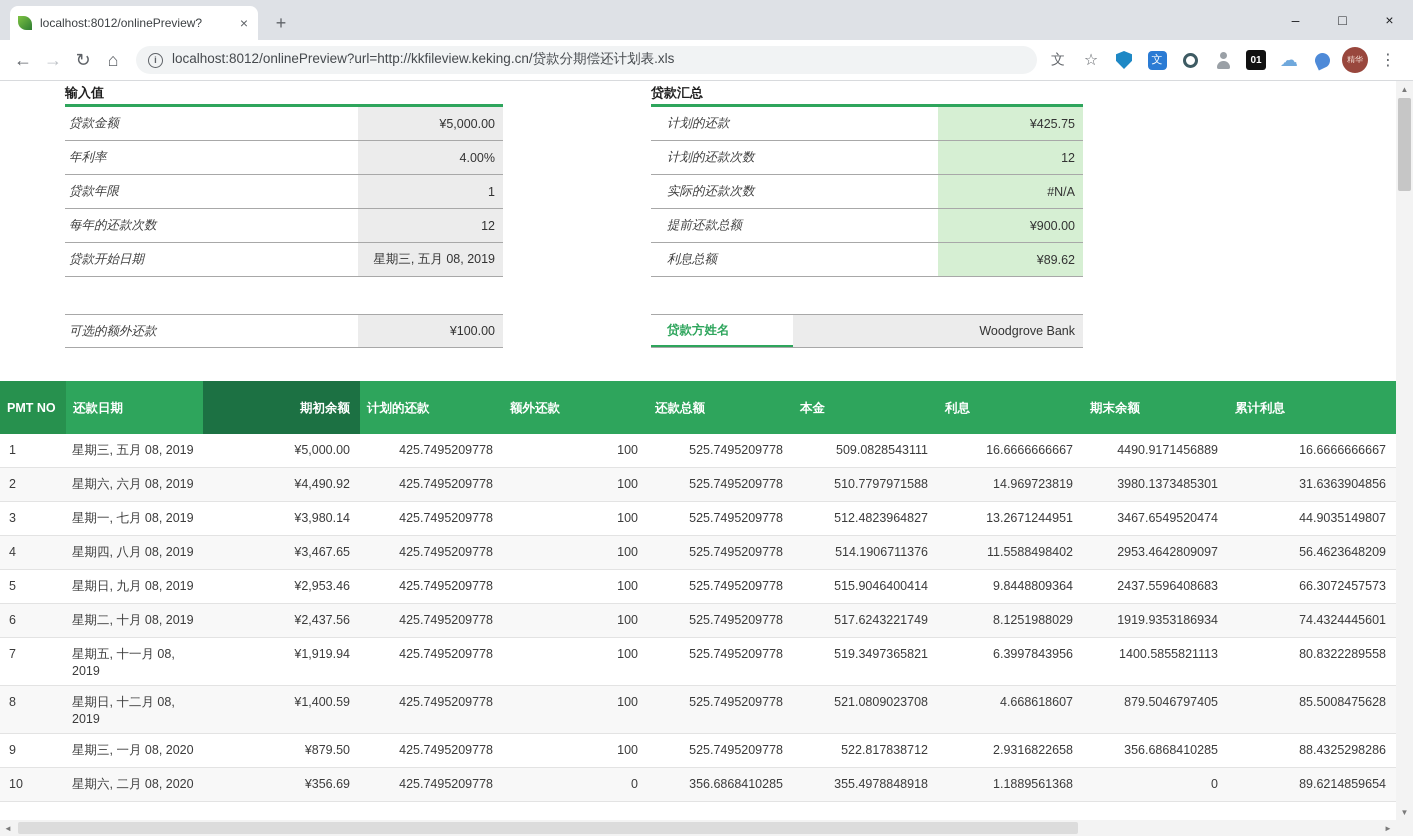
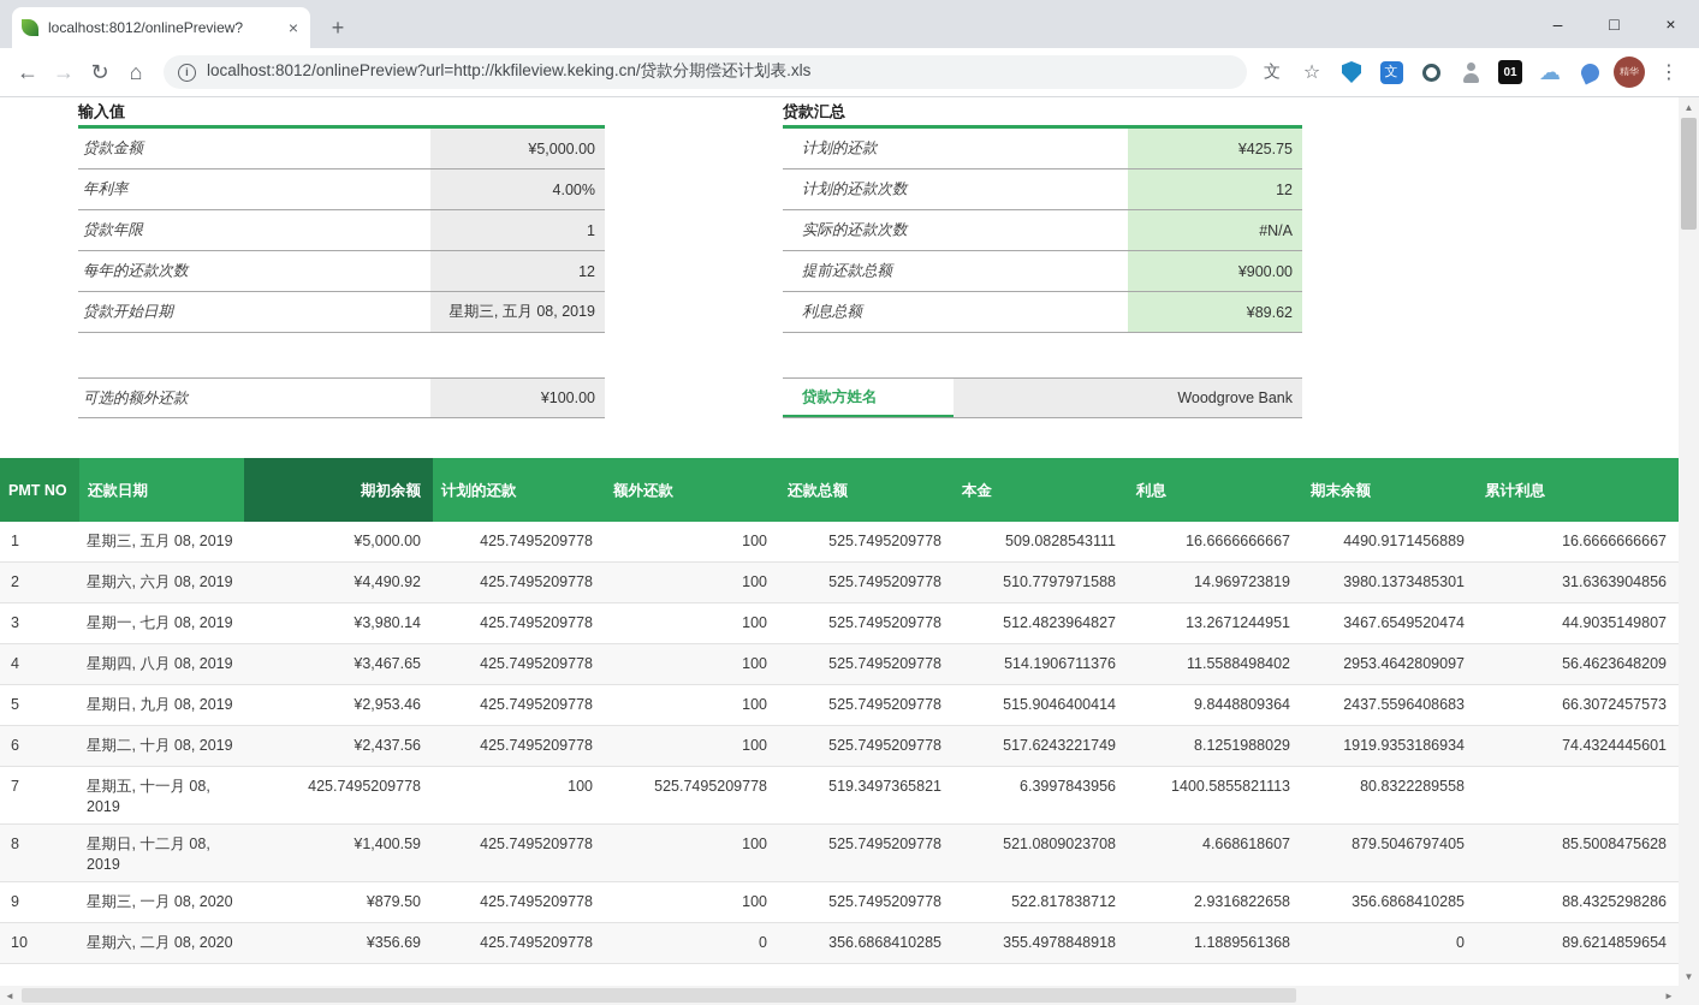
  localhost:8012/onlinePreview?
  ×
  +
  –
  □
  ×
  ←
  →
  ↻
  ⌂
  i
  localhost:8012/onlinePreview?url=http://kkfileview.keking.cn/贷款分期偿还计划表.xls
  文
  ☆
  文
  01
  ☁
  精华
  ⋮
  输入值
  贷款金额
  ¥5,000.00
  年利率
  4.00%
  贷款年限
  1
  每年的还款次数
  12
  贷款开始日期
  星期三, 五月 08, 2019
  可选的额外还款
  ¥100.00
  贷款汇总
  计划的还款
  ¥425.75
  计划的还款次数
  12
  实际的还款次数
  #N/A
  提前还款总额
  ¥900.00
  利息总额
  ¥89.62
  贷款方姓名
  Woodgrove Bank
  PMT NO
  还款日期
  期初余额
  计划的还款
  额外还款
  还款总额
  本金
  利息
  期末余额
  累计利息
  1
  星期三, 五月 08, 2019
  ¥5,000.00
  425.7495209778
  100
  525.7495209778
  509.0828543111
  16.6666666667
  4490.9171456889
  16.6666666667
  2
  星期六, 六月 08, 2019
  ¥4,490.92
  425.7495209778
  100
  525.7495209778
  510.7797971588
  14.969723819
  3980.1373485301
  31.6363904856
  3
  星期一, 七月 08, 2019
  ¥3,980.14
  425.7495209778
  100
  525.7495209778
  512.4823964827
  13.2671244951
  3467.6549520474
  44.9035149807
  4
  星期四, 八月 08, 2019
  ¥3,467.65
  425.7495209778
  100
  525.7495209778
  514.1906711376
  11.5588498402
  2953.4642809097
  56.4623648209
  5
  星期日, 九月 08, 2019
  ¥2,953.46
  425.7495209778
  100
  525.7495209778
  515.9046400414
  9.8448809364
  2437.5596408683
  66.3072457573
  6
  星期二, 十月 08, 2019
  ¥2,437.56
  425.7495209778
  100
  525.7495209778
  517.6243221749
  8.1251988029
  1919.9353186934
  74.4324445601
  7
  星期五, 十一月 08, 2019
- ¥1,919.94
  425.7495209778
  100
  525.7495209778
  519.3497365821
  6.3997843956
  1400.5855821113
  80.8322289558
  8
  星期日, 十二月 08, 2019
  ¥1,400.59
  425.7495209778
  100
  525.7495209778
  521.0809023708
  4.668618607
  879.5046797405
  85.5008475628
  9
  星期三, 一月 08, 2020
  ¥879.50
  425.7495209778
  100
  525.7495209778
  522.817838712
  2.9316822658
  356.6868410285
  88.4325298286
  10
  星期六, 二月 08, 2020
  ¥356.69
  425.7495209778
  0
  356.6868410285
  355.4978848918
  1.1889561368
  0
  89.6214859654
  ▲
  ▼
  ◄
  ►
